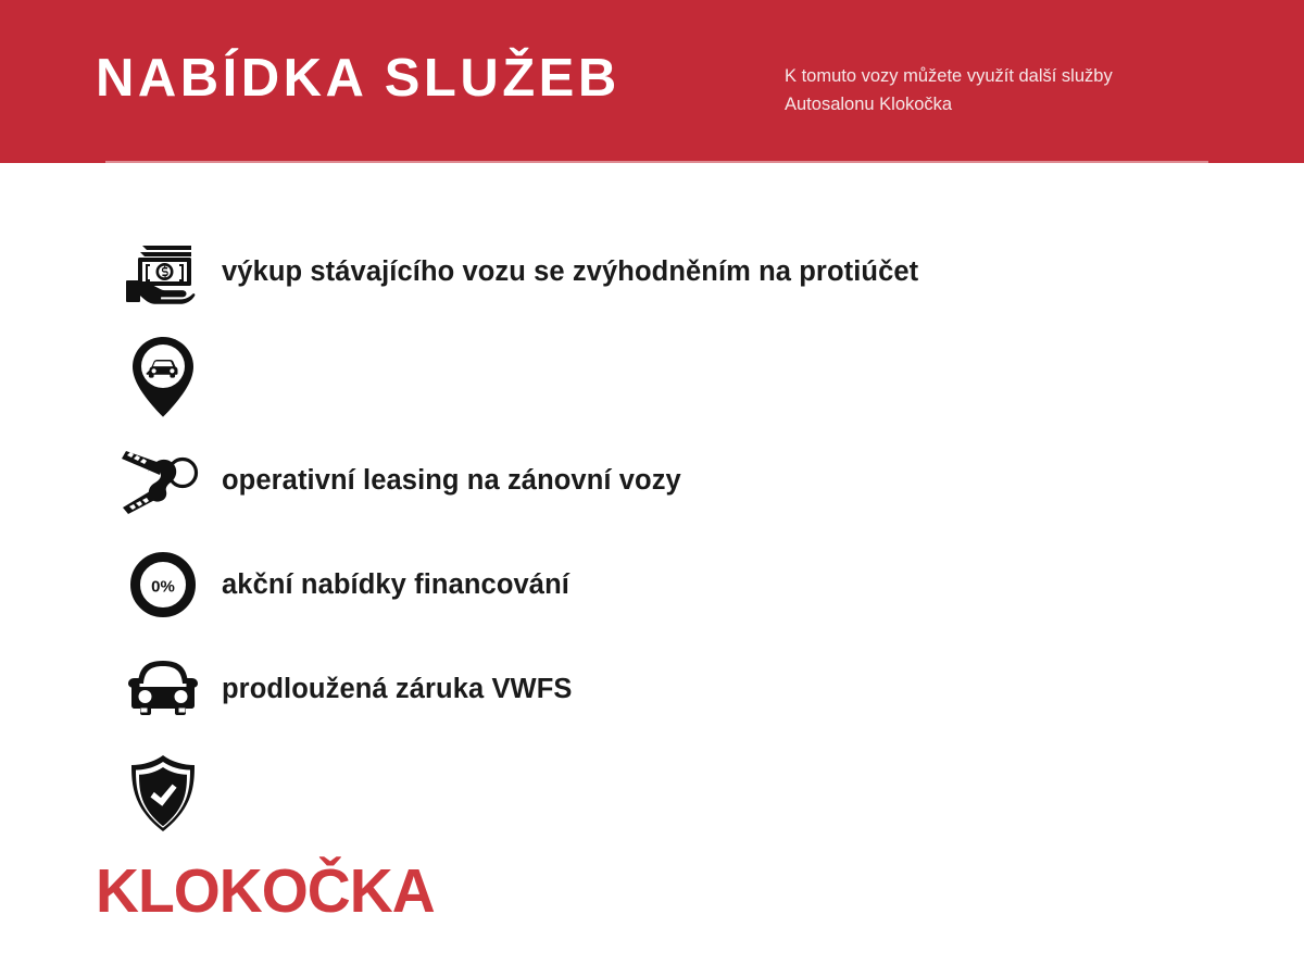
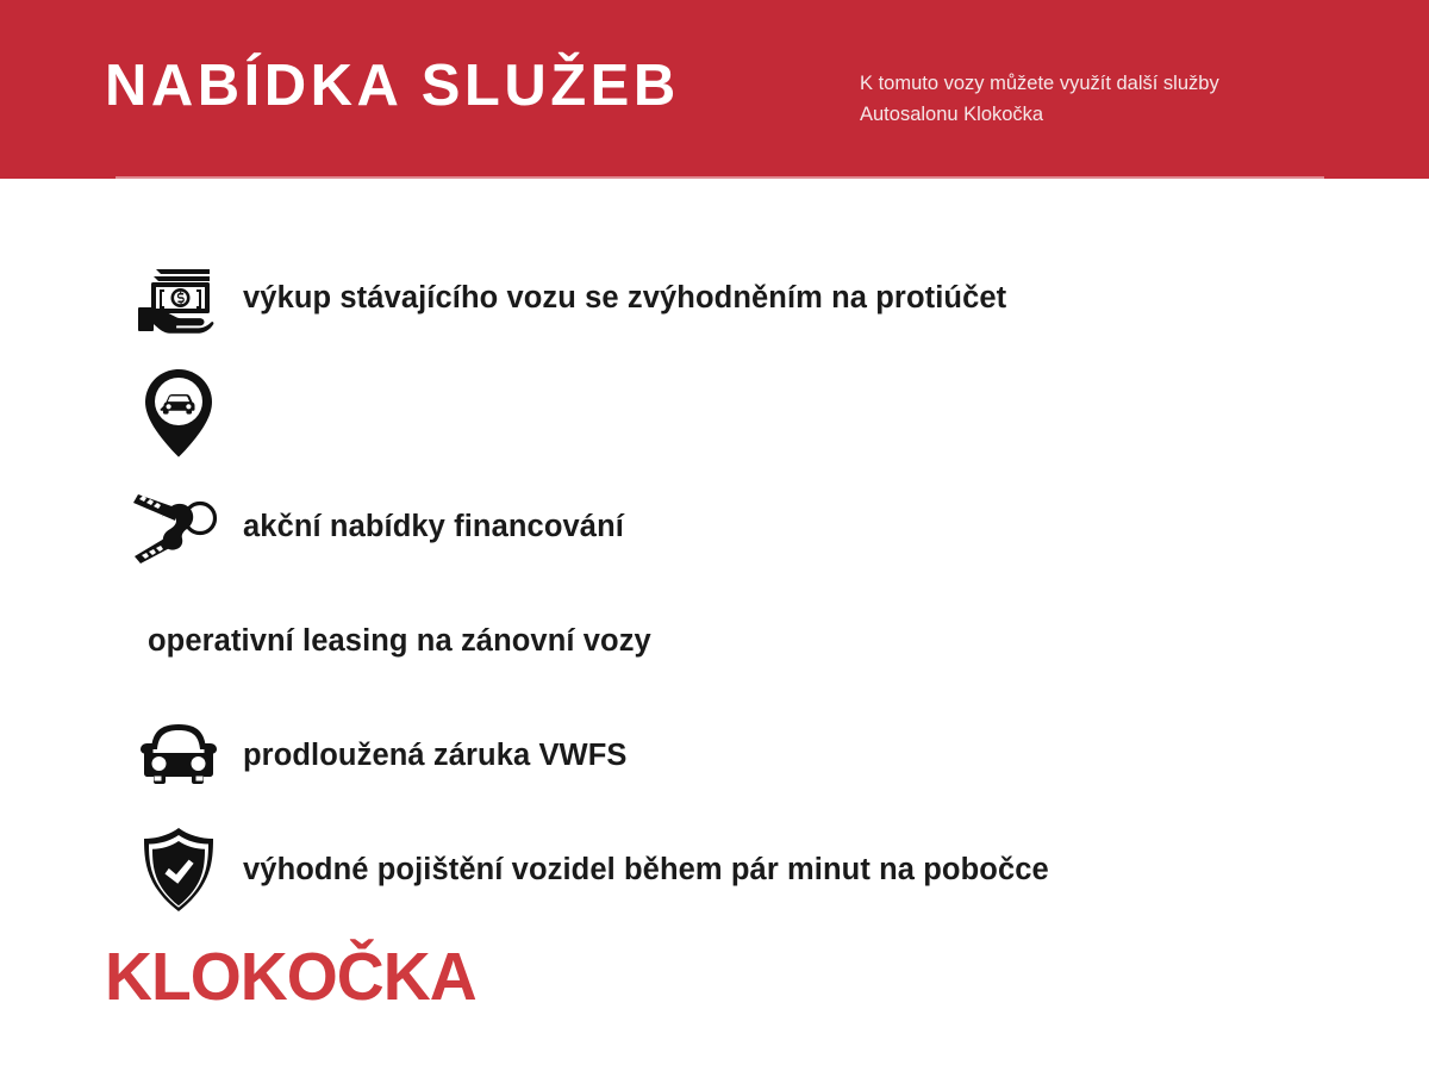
  NABÍDKA SLUŽEB
  K tomuto vozy můžete využít další služby
  Autosalonu Klokočka
  výkup stávajícího vozu se zvýhodněním na protiúčet
- operativní leasing na zánovní vozy
+ akční nabídky financování
- 0%
- akční nabídky financování
+ operativní leasing na zánovní vozy
  prodloužená záruka VWFS
+ výhodné pojištění vozidel během pár minut na pobočce
  KLOKOČKA
